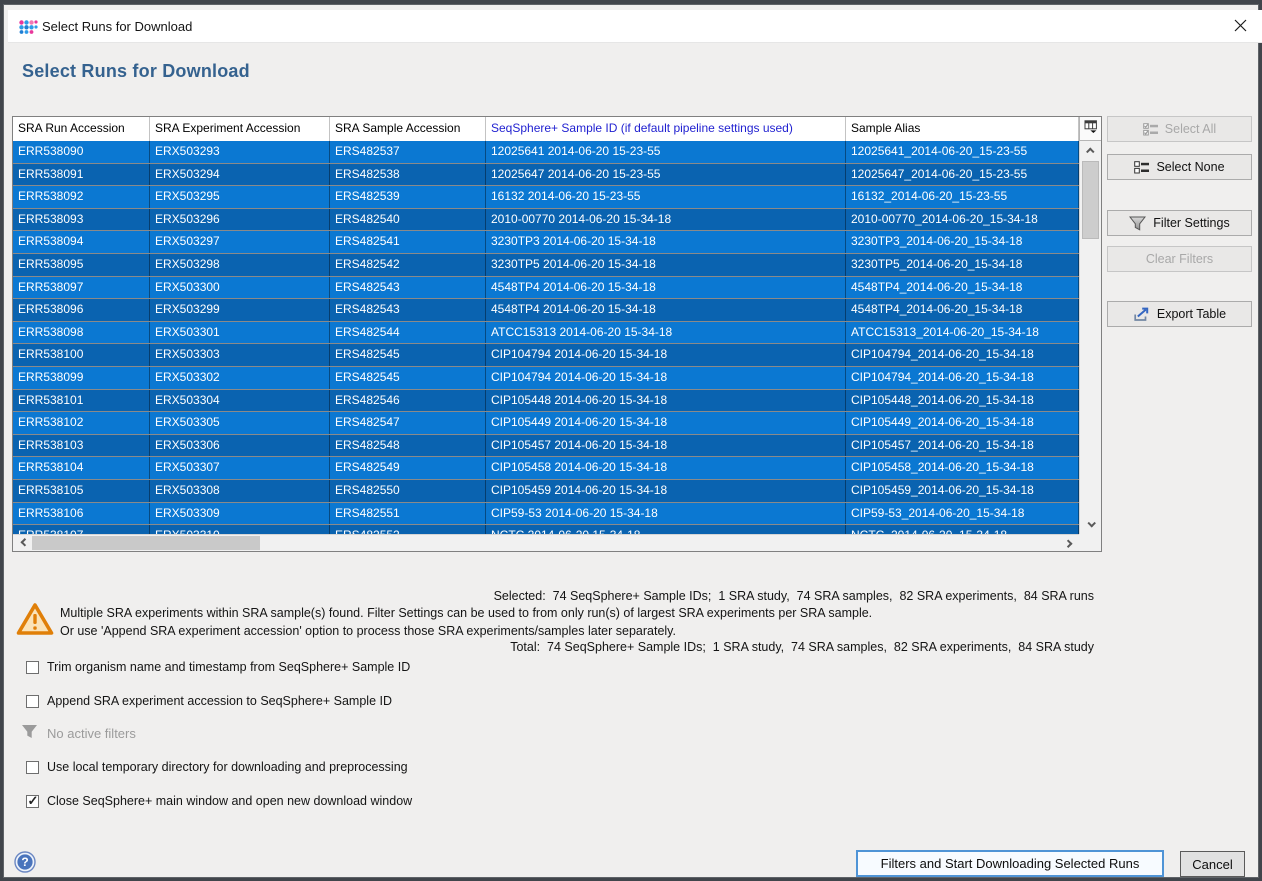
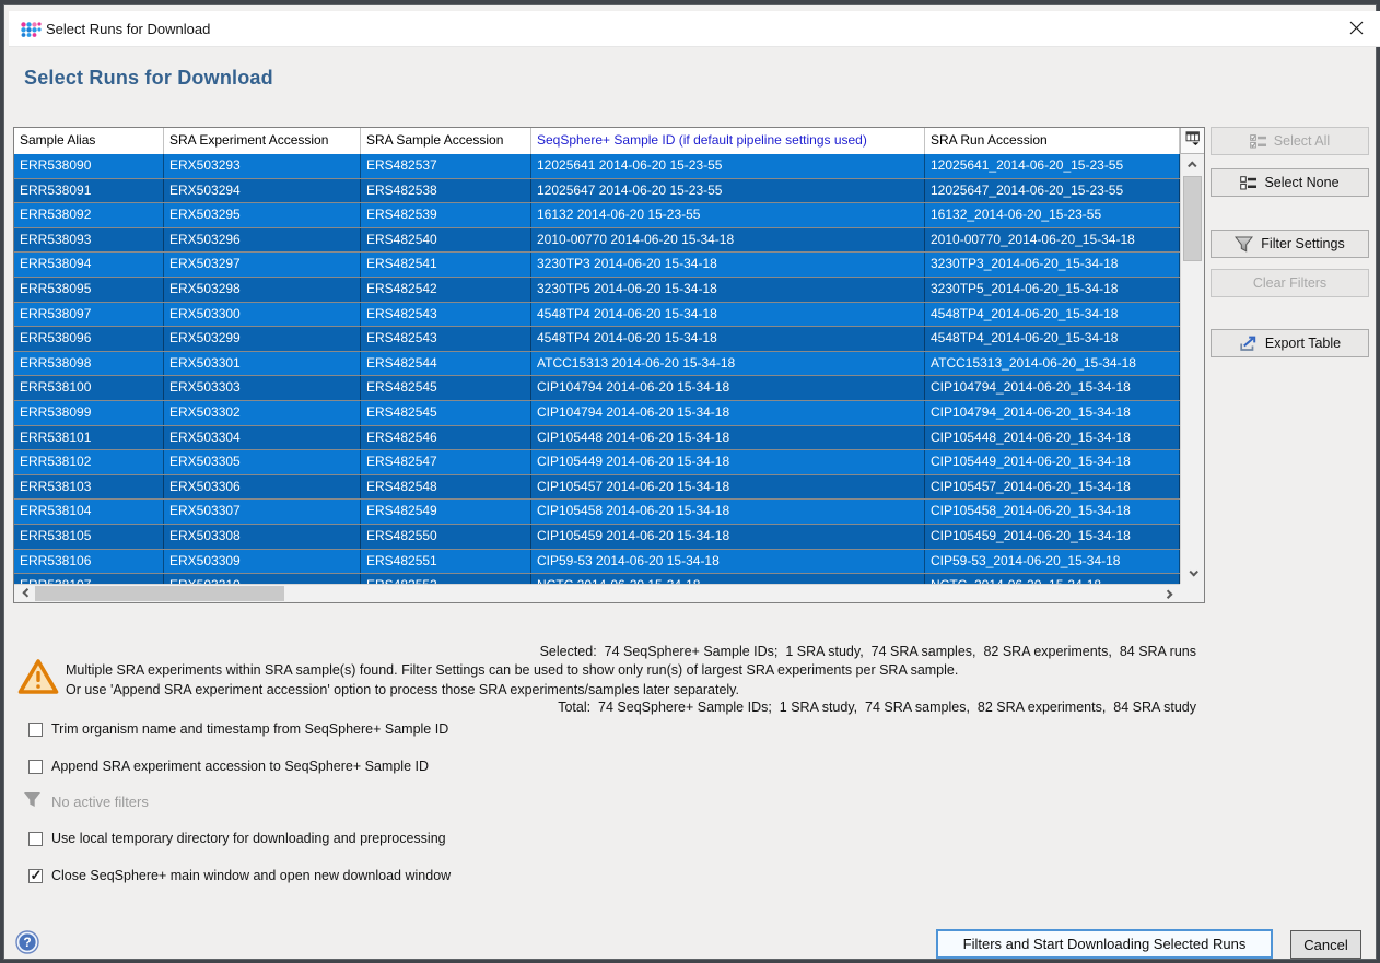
  Select Runs for Download
  Select Runs for Download
- SRA Run Accession
+ Sample Alias
  SRA Experiment Accession
  SRA Sample Accession
  SeqSphere+ Sample ID (if default pipeline settings used)
- Sample Alias
+ SRA Run Accession
  ERR538090
  ERX503293
  ERS482537
  12025641 2014-06-20 15-23-55
  12025641_2014-06-20_15-23-55
  ERR538091
  ERX503294
  ERS482538
  12025647 2014-06-20 15-23-55
  12025647_2014-06-20_15-23-55
  ERR538092
  ERX503295
  ERS482539
  16132 2014-06-20 15-23-55
  16132_2014-06-20_15-23-55
  ERR538093
  ERX503296
  ERS482540
  2010-00770 2014-06-20 15-34-18
  2010-00770_2014-06-20_15-34-18
  ERR538094
  ERX503297
  ERS482541
  3230TP3 2014-06-20 15-34-18
  3230TP3_2014-06-20_15-34-18
  ERR538095
  ERX503298
  ERS482542
  3230TP5 2014-06-20 15-34-18
  3230TP5_2014-06-20_15-34-18
  ERR538097
  ERX503300
  ERS482543
  4548TP4 2014-06-20 15-34-18
  4548TP4_2014-06-20_15-34-18
  ERR538096
  ERX503299
  ERS482543
  4548TP4 2014-06-20 15-34-18
  4548TP4_2014-06-20_15-34-18
  ERR538098
  ERX503301
  ERS482544
  ATCC15313 2014-06-20 15-34-18
  ATCC15313_2014-06-20_15-34-18
  ERR538100
  ERX503303
  ERS482545
  CIP104794 2014-06-20 15-34-18
  CIP104794_2014-06-20_15-34-18
  ERR538099
  ERX503302
  ERS482545
  CIP104794 2014-06-20 15-34-18
  CIP104794_2014-06-20_15-34-18
  ERR538101
  ERX503304
  ERS482546
  CIP105448 2014-06-20 15-34-18
  CIP105448_2014-06-20_15-34-18
  ERR538102
  ERX503305
  ERS482547
  CIP105449 2014-06-20 15-34-18
  CIP105449_2014-06-20_15-34-18
  ERR538103
  ERX503306
  ERS482548
  CIP105457 2014-06-20 15-34-18
  CIP105457_2014-06-20_15-34-18
  ERR538104
  ERX503307
  ERS482549
  CIP105458 2014-06-20 15-34-18
  CIP105458_2014-06-20_15-34-18
  ERR538105
  ERX503308
  ERS482550
  CIP105459 2014-06-20 15-34-18
  CIP105459_2014-06-20_15-34-18
  ERR538106
  ERX503309
  ERS482551
  CIP59-53 2014-06-20 15-34-18
  CIP59-53_2014-06-20_15-34-18
  Select All
  Select None
  Filter Settings
  Clear Filters
  Export Table
  Selected: 74 SeqSphere+ Sample IDs; 1 SRA study, 74 SRA samples, 82 SRA experiments, 84 SRA runs
  Total: 74 SeqSphere+ Sample IDs; 1 SRA study, 74 SRA samples, 82 SRA experiments, 84 SRA study
- Multiple SRA experiments within SRA sample(s) found. Filter Settings can be used to from only run(s) of largest SRA experiments per SRA sample.
+ Multiple SRA experiments within SRA sample(s) found. Filter Settings can be used to show only run(s) of largest SRA experiments per SRA sample.
  Or use 'Append SRA experiment accession' option to process those SRA experiments/samples later separately.
  Trim organism name and timestamp from SeqSphere+ Sample ID
  Append SRA experiment accession to SeqSphere+ Sample ID
  No active filters
  Use local temporary directory for downloading and preprocessing
  Close SeqSphere+ main window and open new download window
  ?
  Filters and Start Downloading Selected Runs
  Cancel
